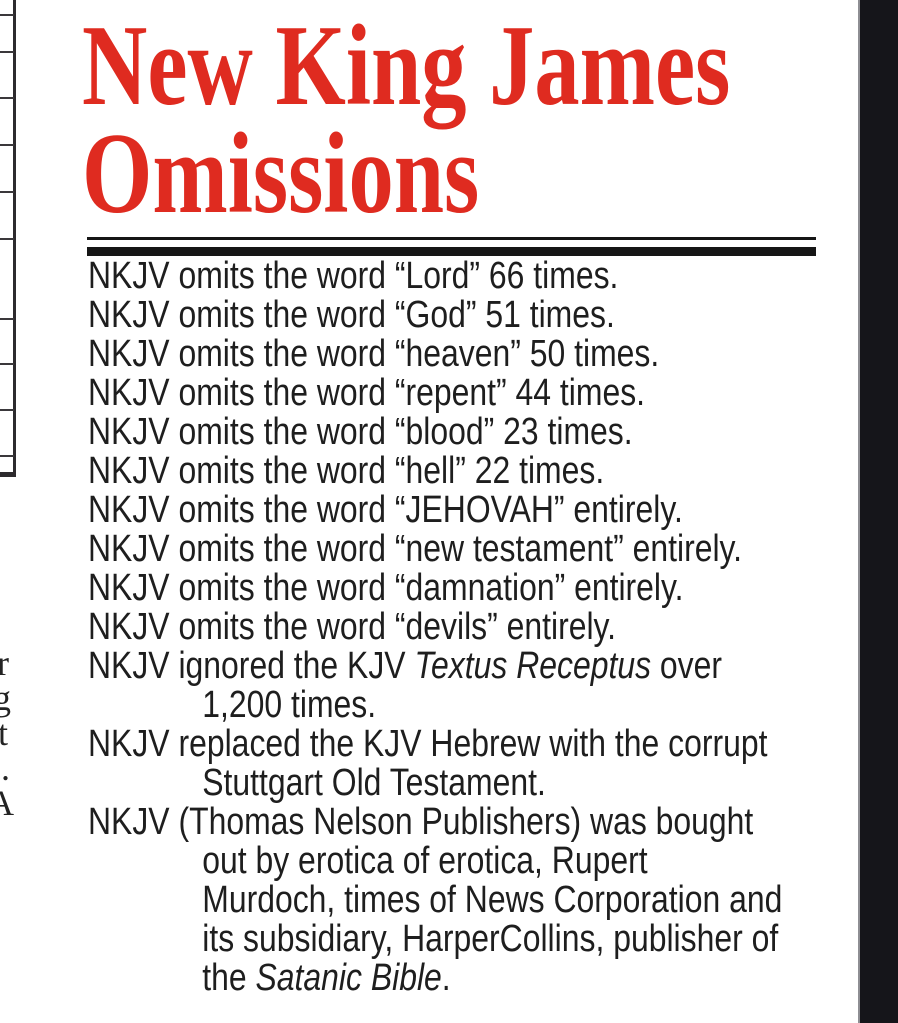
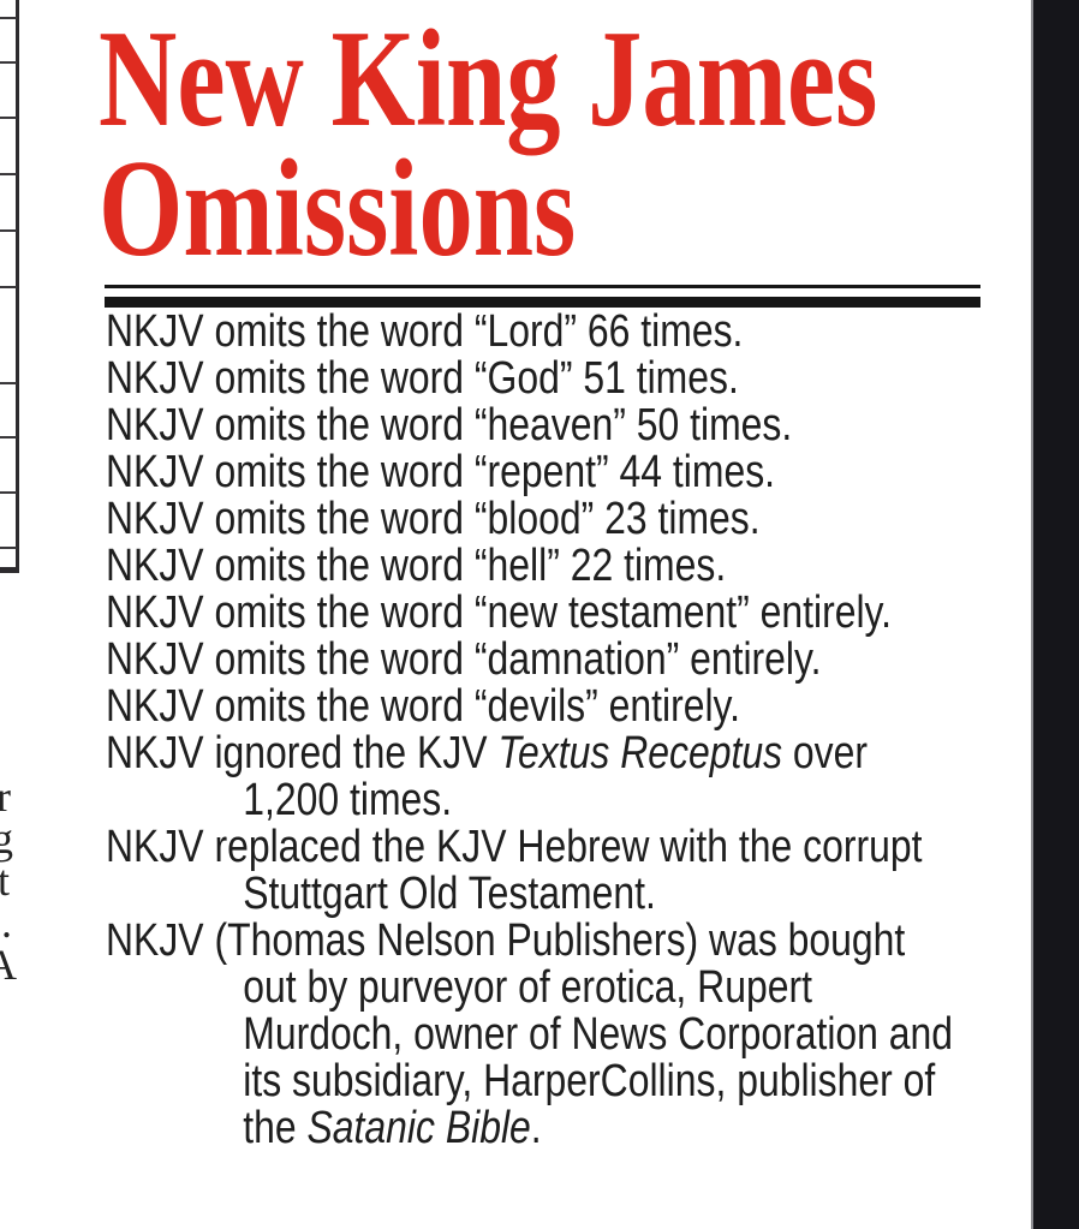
  New King James
  Omissions
  NKJV omits the word “Lord” 66 times.
  NKJV omits the word “God” 51 times.
  NKJV omits the word “heaven” 50 times.
  NKJV omits the word “repent” 44 times.
  NKJV omits the word “blood” 23 times.
  NKJV omits the word “hell” 22 times.
- NKJV omits the word “JEHOVAH” entirely.
  NKJV omits the word “new testament” entirely.
  NKJV omits the word “damnation” entirely.
  NKJV omits the word “devils” entirely.
  NKJV ignored the KJV Textus Receptus over
  1,200 times.
  NKJV replaced the KJV Hebrew with the corrupt
  Stuttgart Old Testament.
  NKJV (Thomas Nelson Publishers) was bought
- out by erotica of erotica, Rupert
+ out by purveyor of erotica, Rupert
- Murdoch, times of News Corporation and
+ Murdoch, owner of News Corporation and
  its subsidiary, HarperCollins, publisher of
  the Satanic Bible.
  r
  g
  t
  .
  A
